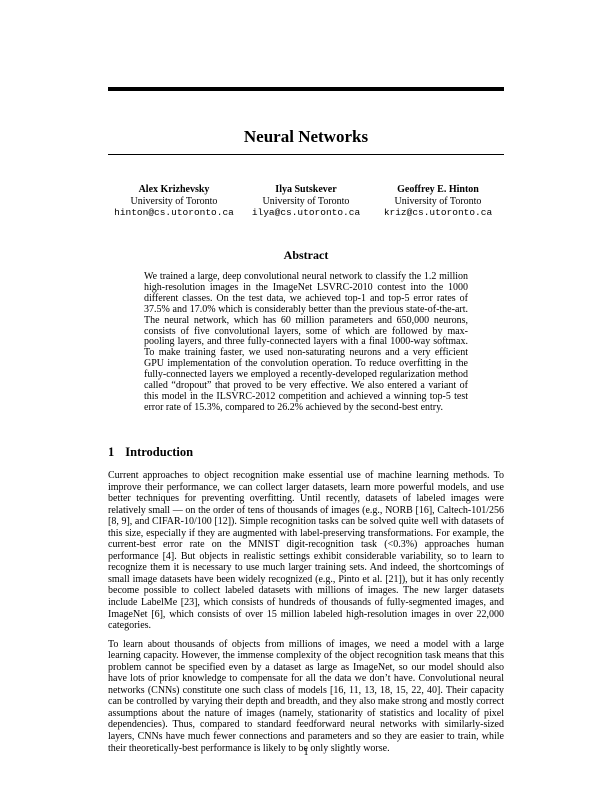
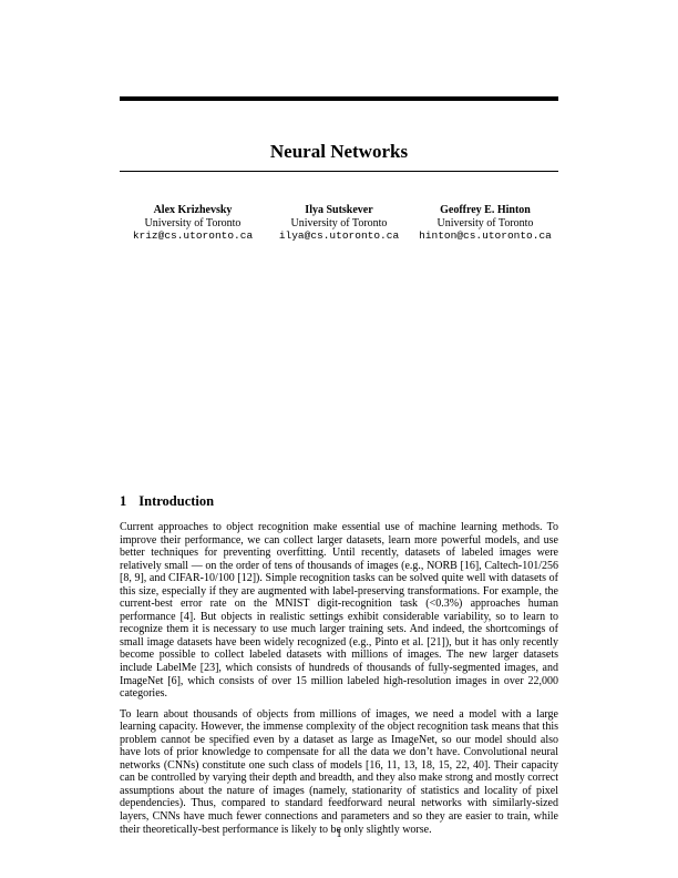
  Neural Networks
  Alex Krizhevsky
  University of Toronto
- hinton@cs.utoronto.ca
+ kriz@cs.utoronto.ca
  Ilya Sutskever
  University of Toronto
  ilya@cs.utoronto.ca
  Geoffrey E. Hinton
  University of Toronto
- kriz@cs.utoronto.ca
+ hinton@cs.utoronto.ca
- Abstract
- We trained a large, deep convolutional neural network to classify the 1.2 million high-resolution images in the ImageNet LSVRC-2010 contest into the 1000 different classes. On the test data, we achieved top-1 and top-5 error rates of 37.5% and 17.0% which is considerably better than the previous state-of-the-art. The neural network, which has 60 million parameters and 650,000 neurons, consists of five convolutional layers, some of which are followed by max-pooling layers, and three fully-connected layers with a final 1000-way softmax. To make training faster, we used non-saturating neurons and a very efficient GPU implementation of the convolution operation. To reduce overfitting in the fully-connected layers we employed a recently-developed regularization method called “dropout” that proved to be very effective. We also entered a variant of this model in the ILSVRC-2012 competition and achieved a winning top-5 test error rate of 15.3%, compared to 26.2% achieved by the second-best entry.
  1 Introduction
  Current approaches to object recognition make essential use of machine learning methods. To improve their performance, we can collect larger datasets, learn more powerful models, and use better techniques for preventing overfitting. Until recently, datasets of labeled images were relatively small — on the order of tens of thousands of images (e.g., NORB [16], Caltech-101/256 [8, 9], and CIFAR-10/100 [12]). Simple recognition tasks can be solved quite well with datasets of this size, especially if they are augmented with label-preserving transformations. For example, the current-best error rate on the MNIST digit-recognition task (<0.3%) approaches human performance [4]. But objects in realistic settings exhibit considerable variability, so to learn to recognize them it is necessary to use much larger training sets. And indeed, the shortcomings of small image datasets have been widely recognized (e.g., Pinto et al. [21]), but it has only recently become possible to collect labeled datasets with millions of images. The new larger datasets include LabelMe [23], which consists of hundreds of thousands of fully-segmented images, and ImageNet [6], which consists of over 15 million labeled high-resolution images in over 22,000 categories.
  To learn about thousands of objects from millions of images, we need a model with a large learning capacity. However, the immense complexity of the object recognition task means that this problem cannot be specified even by a dataset as large as ImageNet, so our model should also have lots of prior knowledge to compensate for all the data we don’t have. Convolutional neural networks (CNNs) constitute one such class of models [16, 11, 13, 18, 15, 22, 40]. Their capacity can be controlled by varying their depth and breadth, and they also make strong and mostly correct assumptions about the nature of images (namely, stationarity of statistics and locality of pixel dependencies). Thus, compared to standard feedforward neural networks with similarly-sized layers, CNNs have much fewer connections and parameters and so they are easier to train, while their theoretically-best performance is likely to be only slightly worse.
  1
